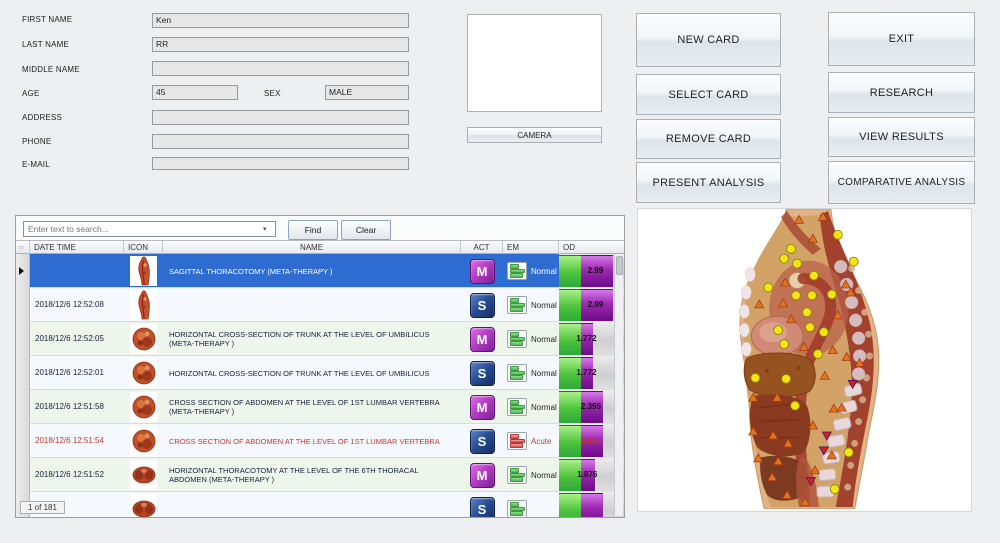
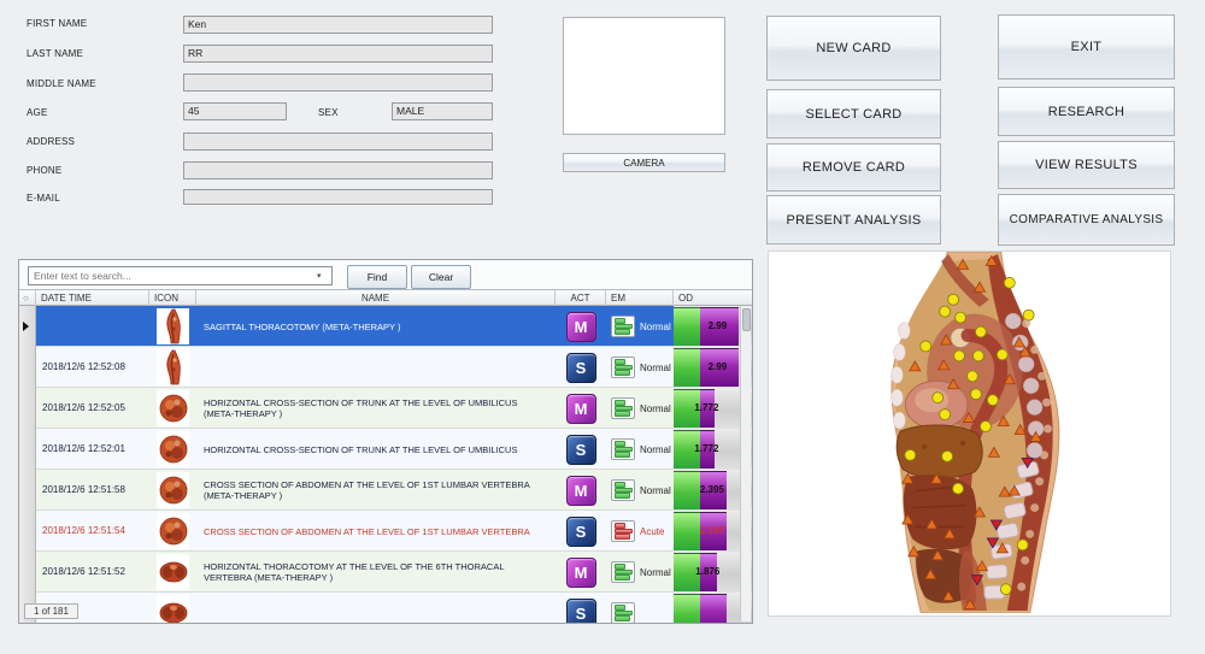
  FIRST NAME
  Ken
  LAST NAME
  RR
  MIDDLE NAME
  AGE
  45
  SEX
  MALE
  ADDRESS
  PHONE
  E-MAIL
  CAMERA
  NEW CARD
  EXIT
  SELECT CARD
  RESEARCH
  REMOVE CARD
  VIEW RESULTS
  PRESENT ANALYSIS
  COMPARATIVE ANALYSIS
  Enter text to search...
  Find
  Clear
  ○
  DATE TIME
  ICON
  NAME
  ACT
  EM
  OD
  SAGITTAL THORACOTOMY (META-THERAPY )
  M
  Normal
  2.99
  2018/12/6 12:52:08
  S
  Normal
  2.99
  2018/12/6 12:52:05
  HORIZONTAL CROSS-SECTION OF TRUNK AT THE LEVEL OF UMBILICUS (META-THERAPY )
  M
  Normal
  1.772
  2018/12/6 12:52:01
  HORIZONTAL CROSS-SECTION OF TRUNK AT THE LEVEL OF UMBILICUS
  S
  Normal
  1.772
  2018/12/6 12:51:58
  CROSS SECTION OF ABDOMEN AT THE LEVEL OF 1ST LUMBAR VERTEBRA (META-THERAPY )
  M
  Normal
  2.395
  2018/12/6 12:51:54
  CROSS SECTION OF ABDOMEN AT THE LEVEL OF 1ST LUMBAR VERTEBRA
  S
  Acute
  2.395
  2018/12/6 12:51:52
- HORIZONTAL THORACOTOMY AT THE LEVEL OF THE 6TH THORACAL ABDOMEN (META-THERAPY )
+ HORIZONTAL THORACOTOMY AT THE LEVEL OF THE 6TH THORACAL VERTEBRA (META-THERAPY )
  M
  Normal
  1.876
  S
  1 of 181
